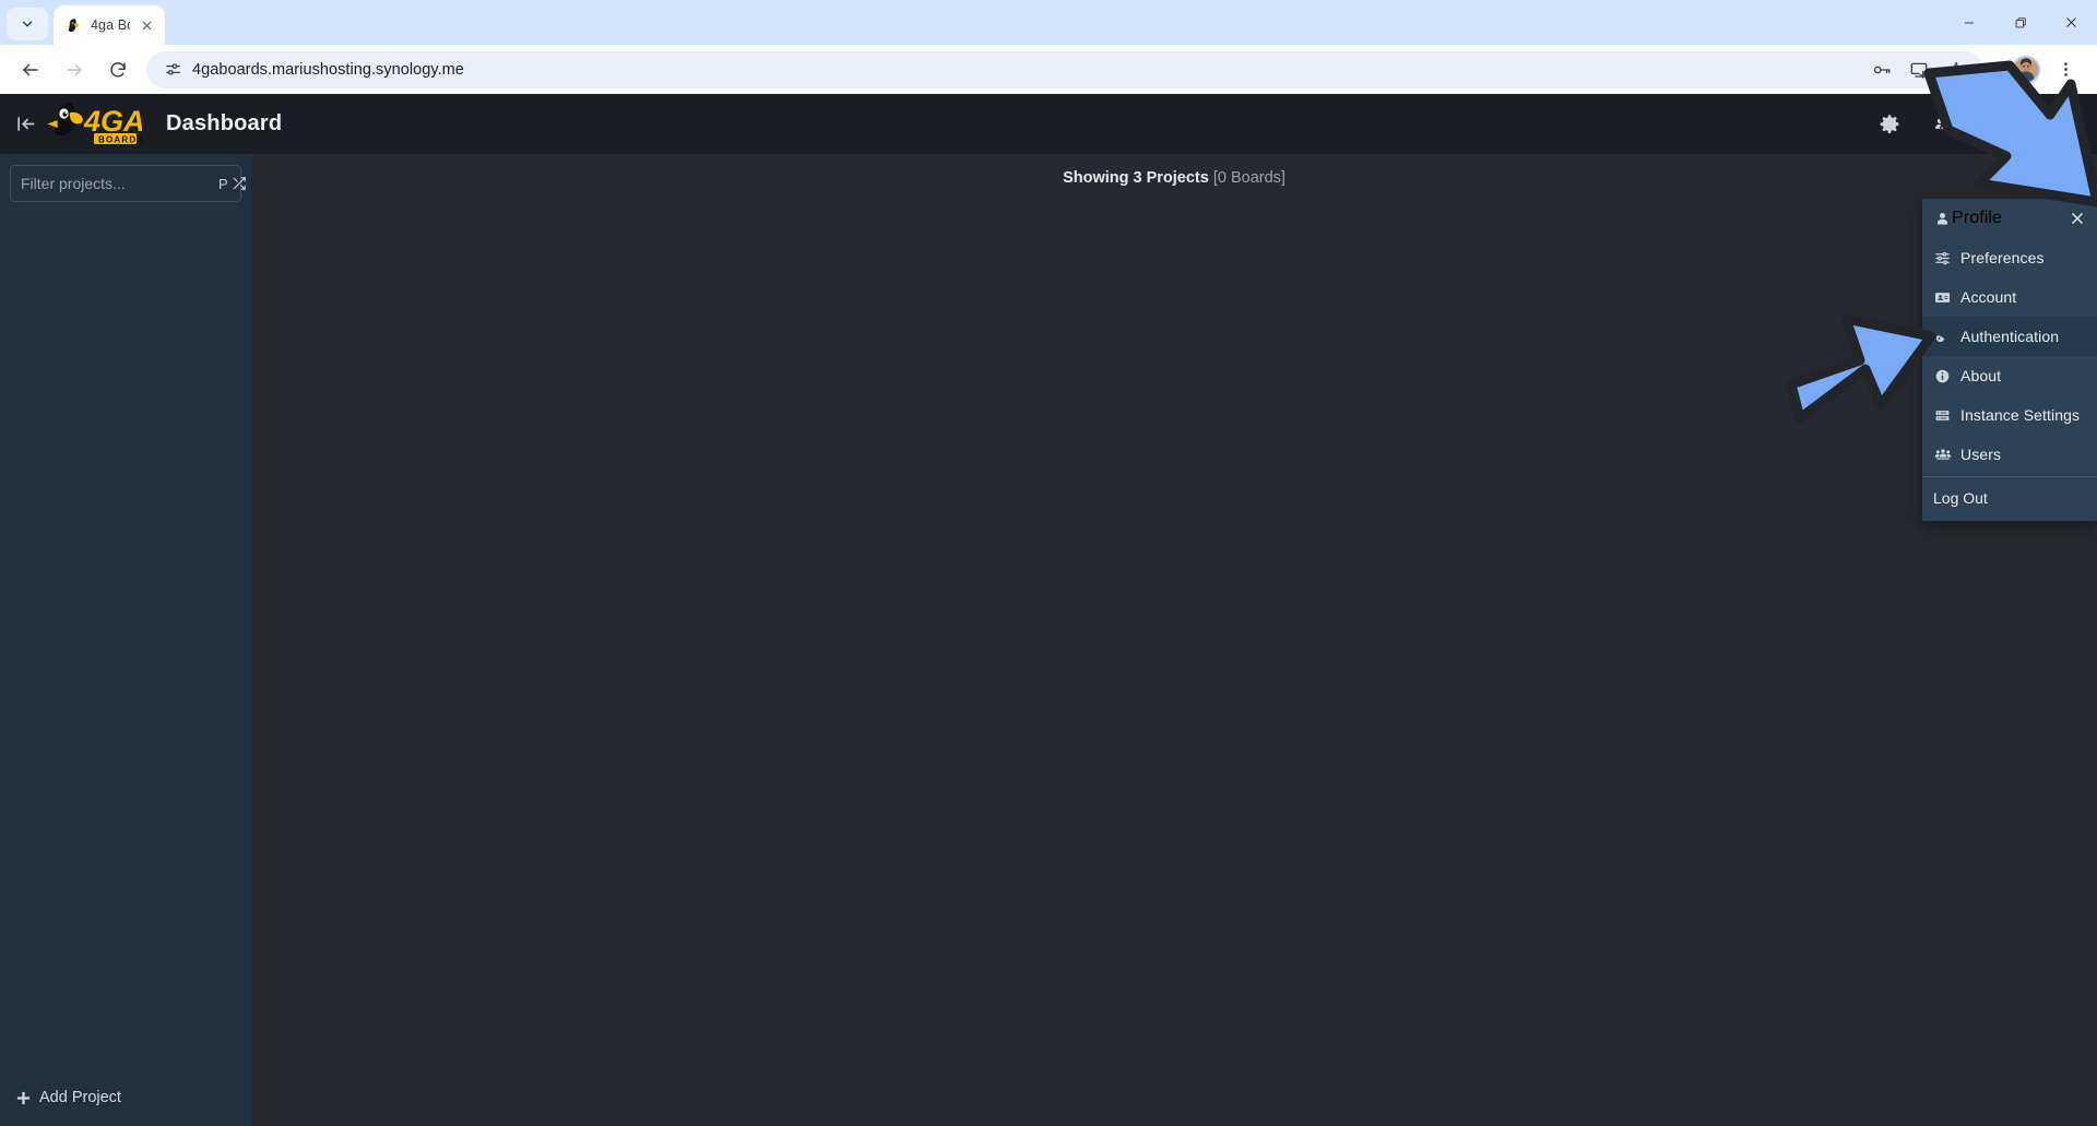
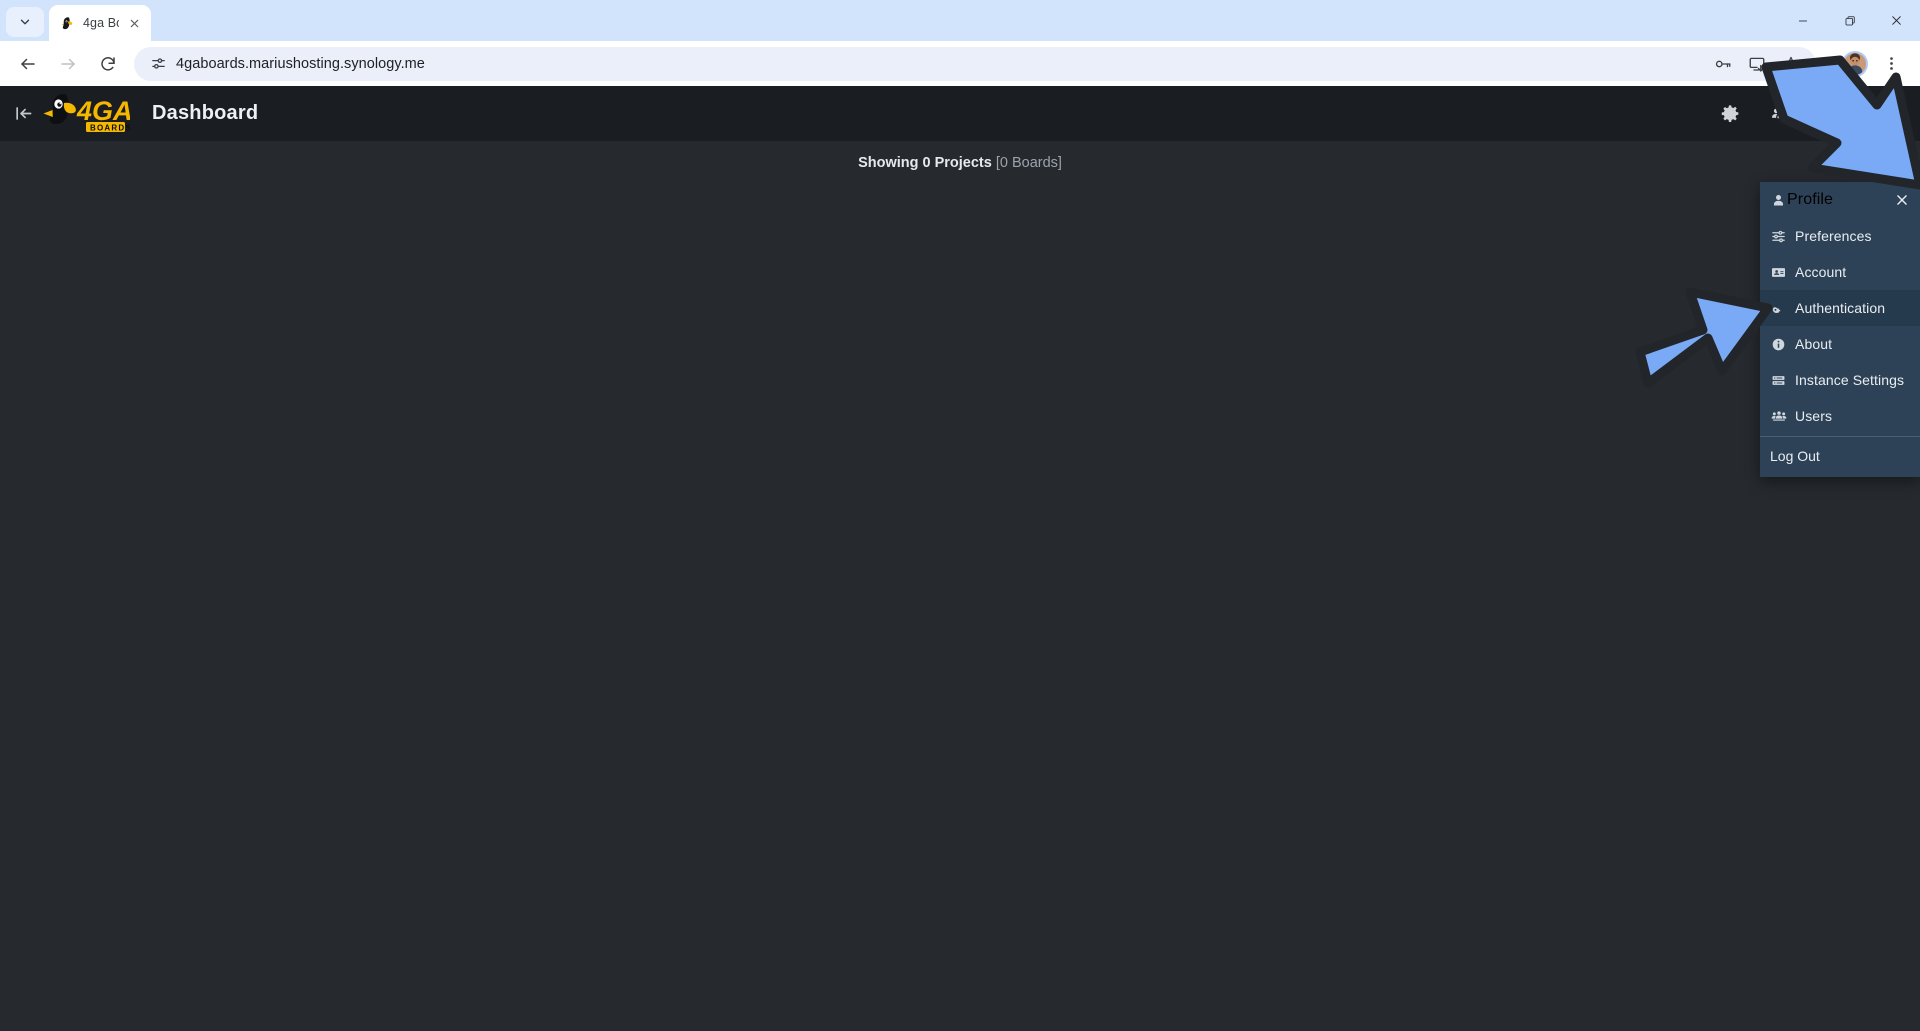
  4gaboards.mariushosting.synology.me
  4GA
  BOARDS
  Dashboard
- Filter projects...
- P
- Add Project
- Showing 3 Projects [0 Boards]
+ Showing 0 Projects [0 Boards]
  Profile
  Preferences
  Account
  Authentication
  About
  Instance Settings
  Users
  Log Out
